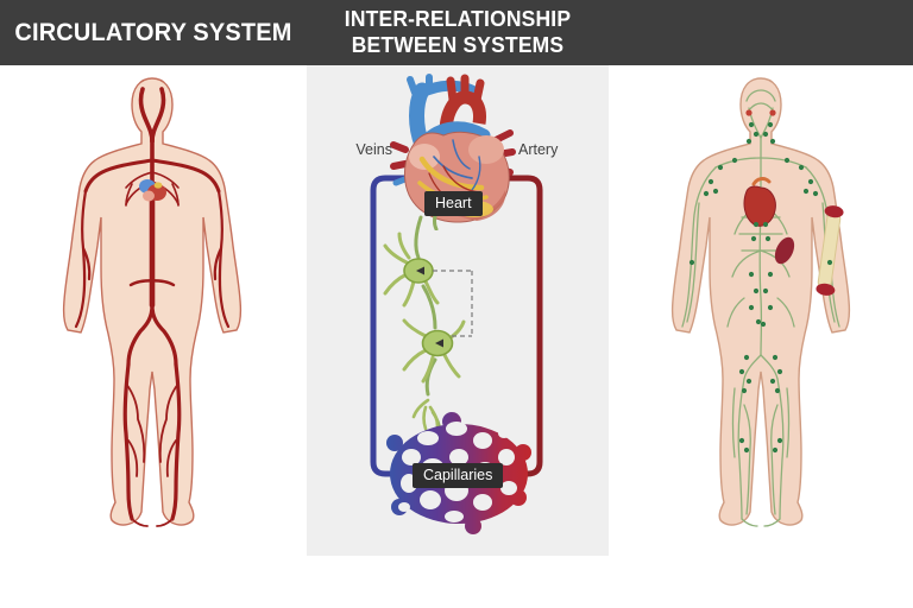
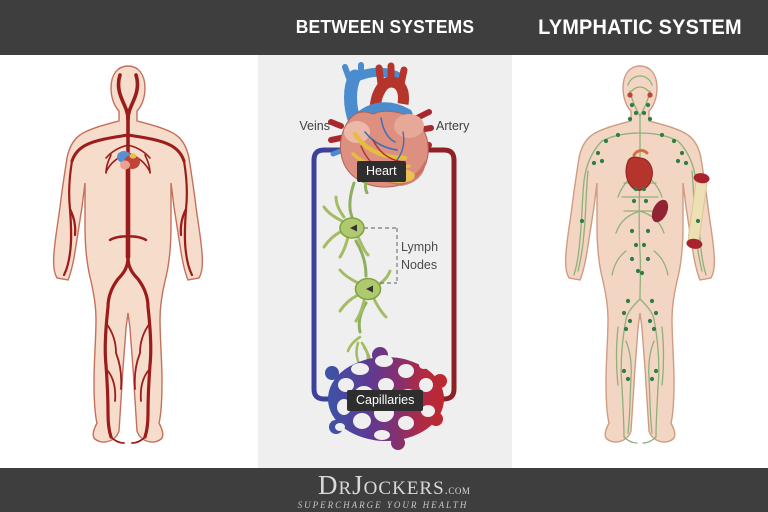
- CIRCULATORY SYSTEM
- INTER-RELATIONSHIP
  BETWEEN SYSTEMS
+ LYMPHATIC SYSTEM
  Veins
  Artery
  Heart
+ Lymph Nodes
  Capillaries
+ DrJockers.com
+ SUPERCHARGE YOUR HEALTH
